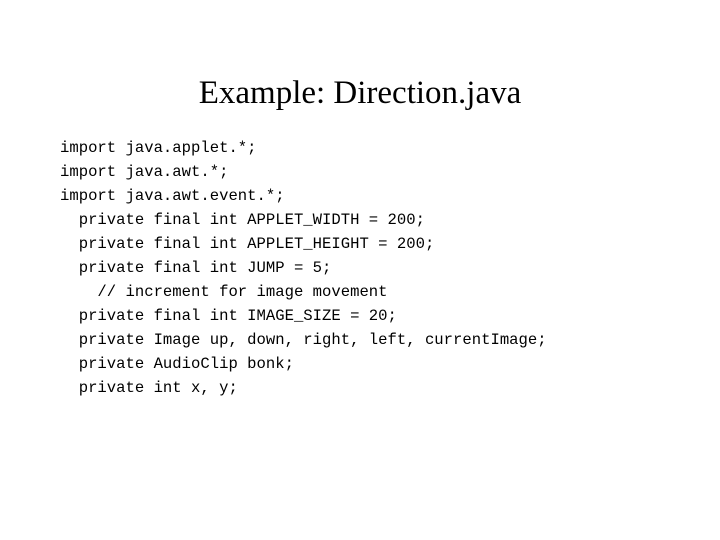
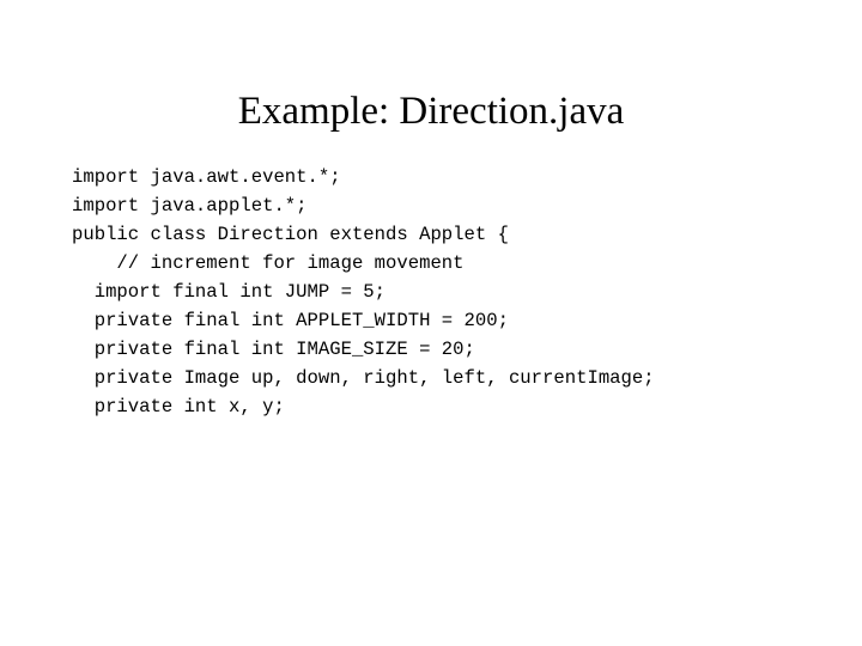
  Example: Direction.java
- import java.applet.*;
+ import java.awt.event.*;
- import java.awt.*;
- import java.awt.event.*;
+ import java.applet.*;
+ public class Direction extends Applet {
- private final int APPLET_WIDTH = 200;
+ // increment for image movement
- private final int APPLET_HEIGHT = 200;
- private final int JUMP = 5;
+ import final int JUMP = 5;
- // increment for image movement
+ private final int APPLET_WIDTH = 200;
  private final int IMAGE_SIZE = 20;
  private Image up, down, right, left, currentImage;
- private AudioClip bonk;
  private int x, y;
